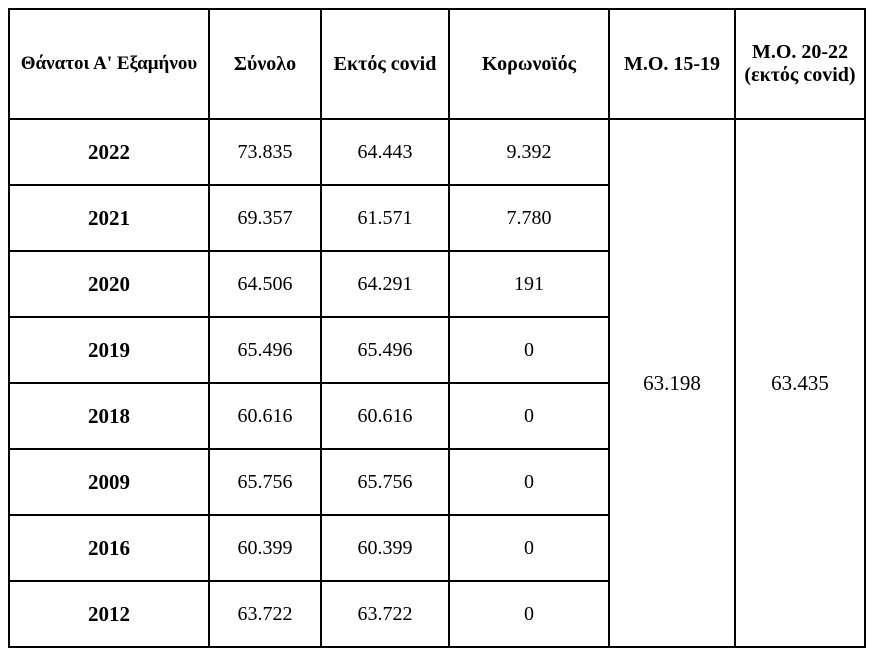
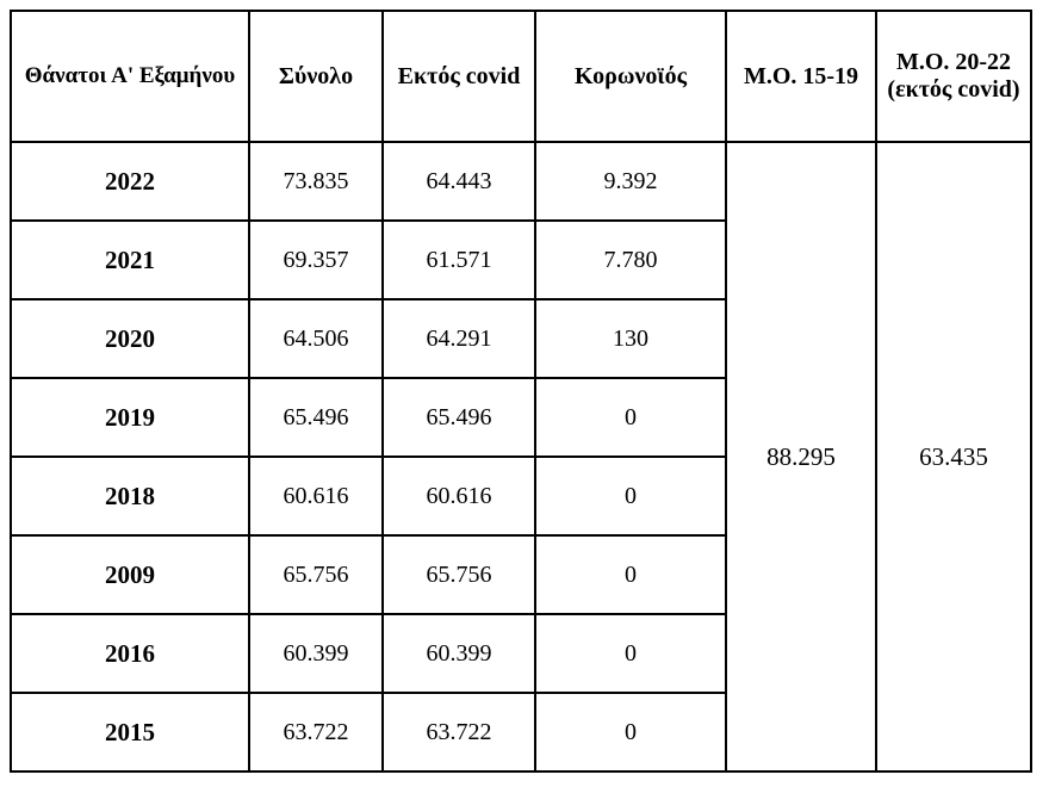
  Θάνατοι Α' Εξαμήνου	Σύνολο	Εκτός covid	Κορωνοϊός	Μ.Ο. 15-19	Μ.Ο. 20-22 (εκτός covid)
- 2022	73.835	64.443	9.392	63.198	63.435
+ 2022	73.835	64.443	9.392	88.295	63.435
  2021	69.357	61.571	7.780
- 2020	64.506	64.291	191
+ 2020	64.506	64.291	130
  2019	65.496	65.496	0
  2018	60.616	60.616	0
  2009	65.756	65.756	0
  2016	60.399	60.399	0
- 2012	63.722	63.722	0
+ 2015	63.722	63.722	0
